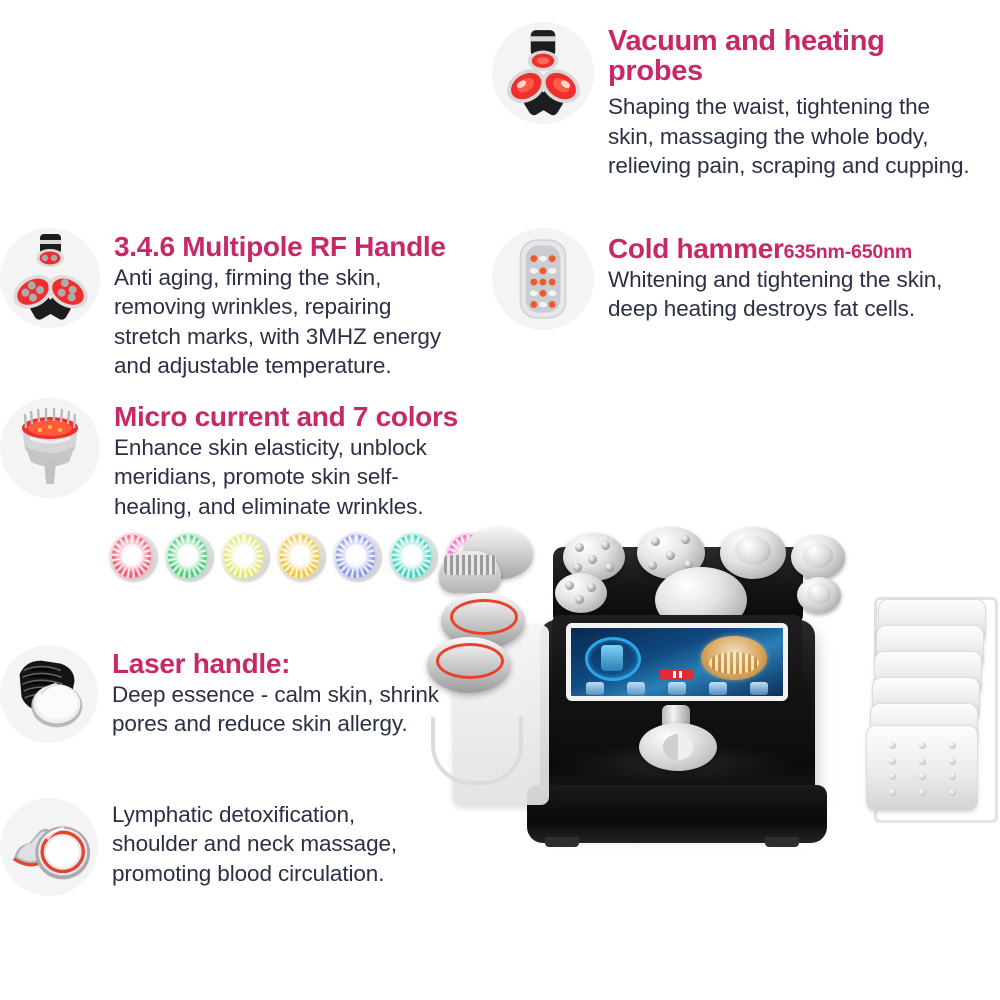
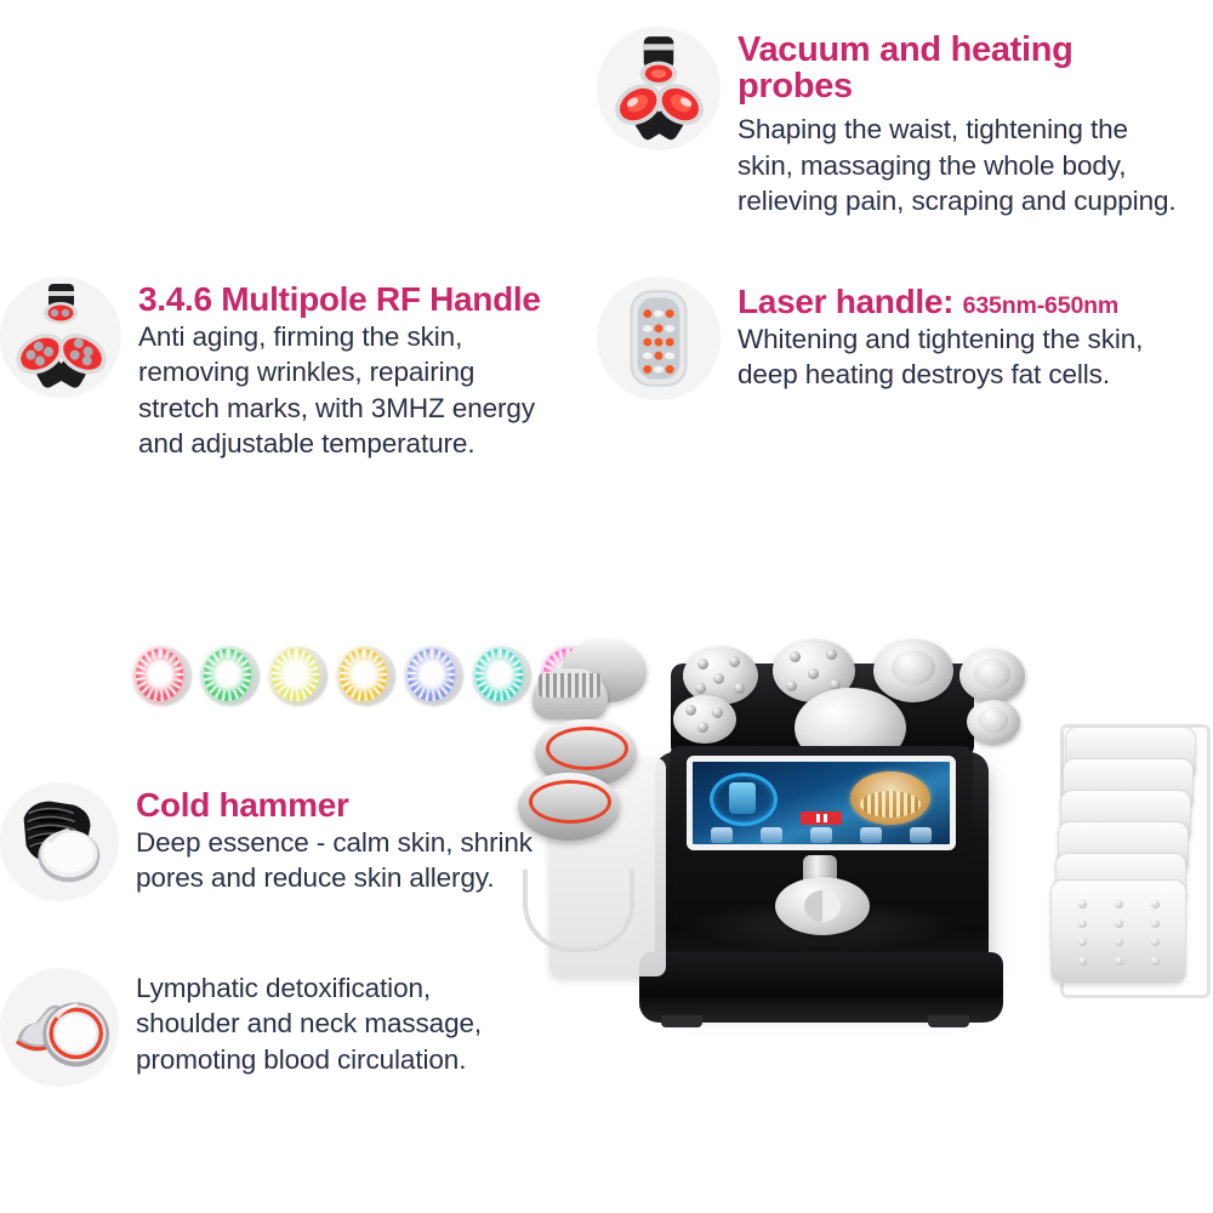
  Vacuum and heating
  probes
  Shaping the waist, tightening the
  skin, massaging the whole body,
  relieving pain, scraping and cupping.
  3.4.6 Multipole RF Handle
  Anti aging, firming the skin,
  removing wrinkles, repairing
  stretch marks, with 3MHZ energy
  and adjustable temperature.
- Cold hammer635nm-650nm
+ Laser handle: 635nm-650nm
  Whitening and tightening the skin,
  deep heating destroys fat cells.
- Micro current and 7 colors
- Enhance skin elasticity, unblock
- meridians, promote skin self-
- healing, and eliminate wrinkles.
- Laser handle:
+ Cold hammer
  Deep essence - calm skin, shrink
  pores and reduce skin allergy.
  Lymphatic detoxification,
  shoulder and neck massage,
  promoting blood circulation.
